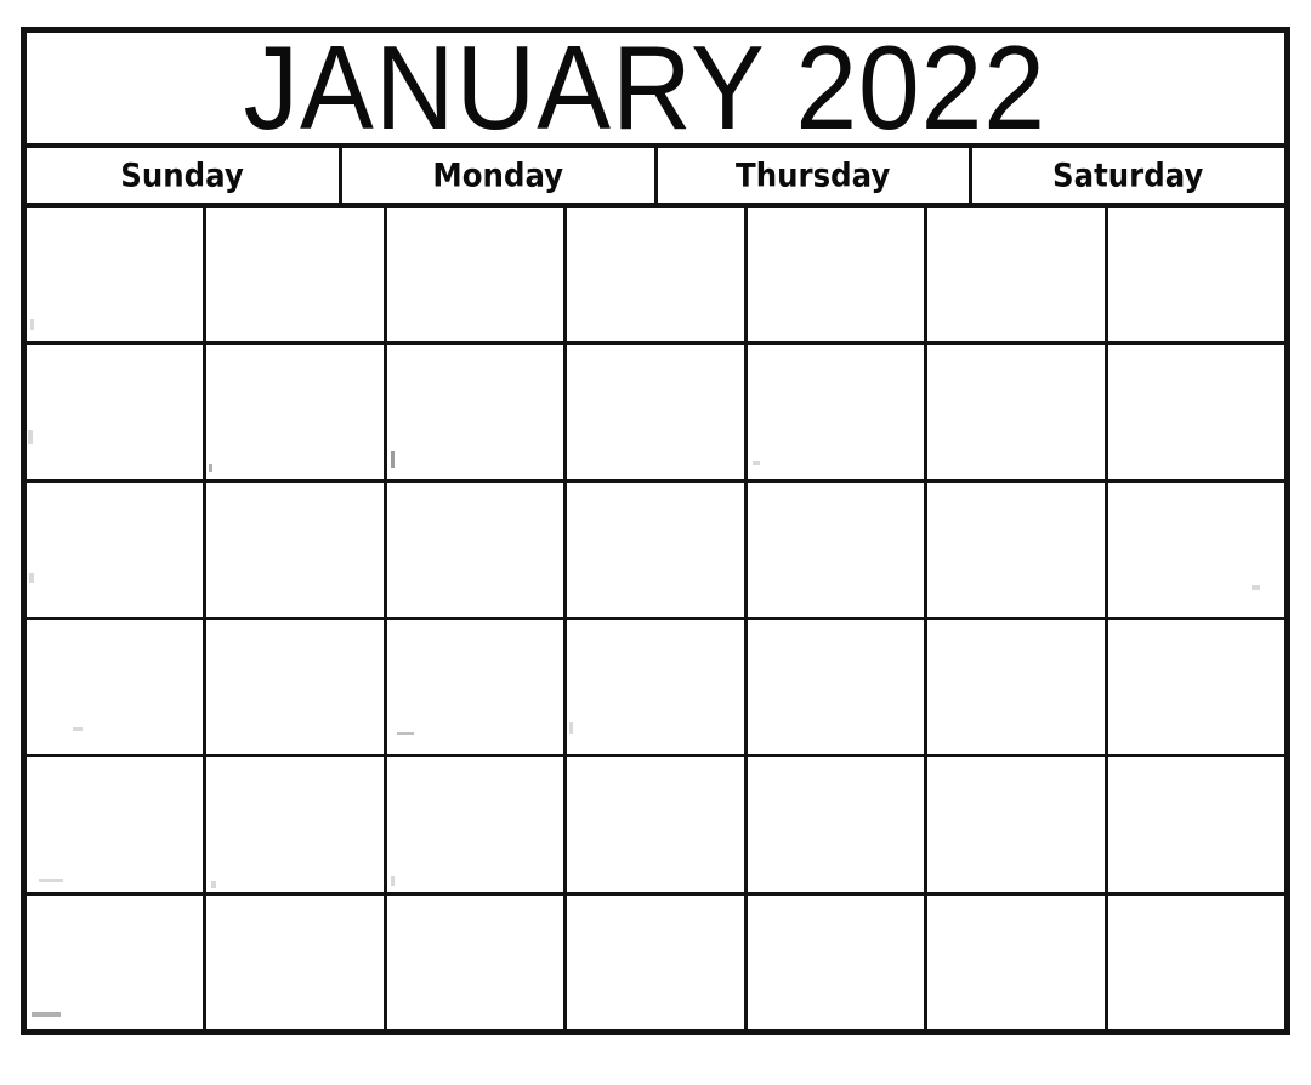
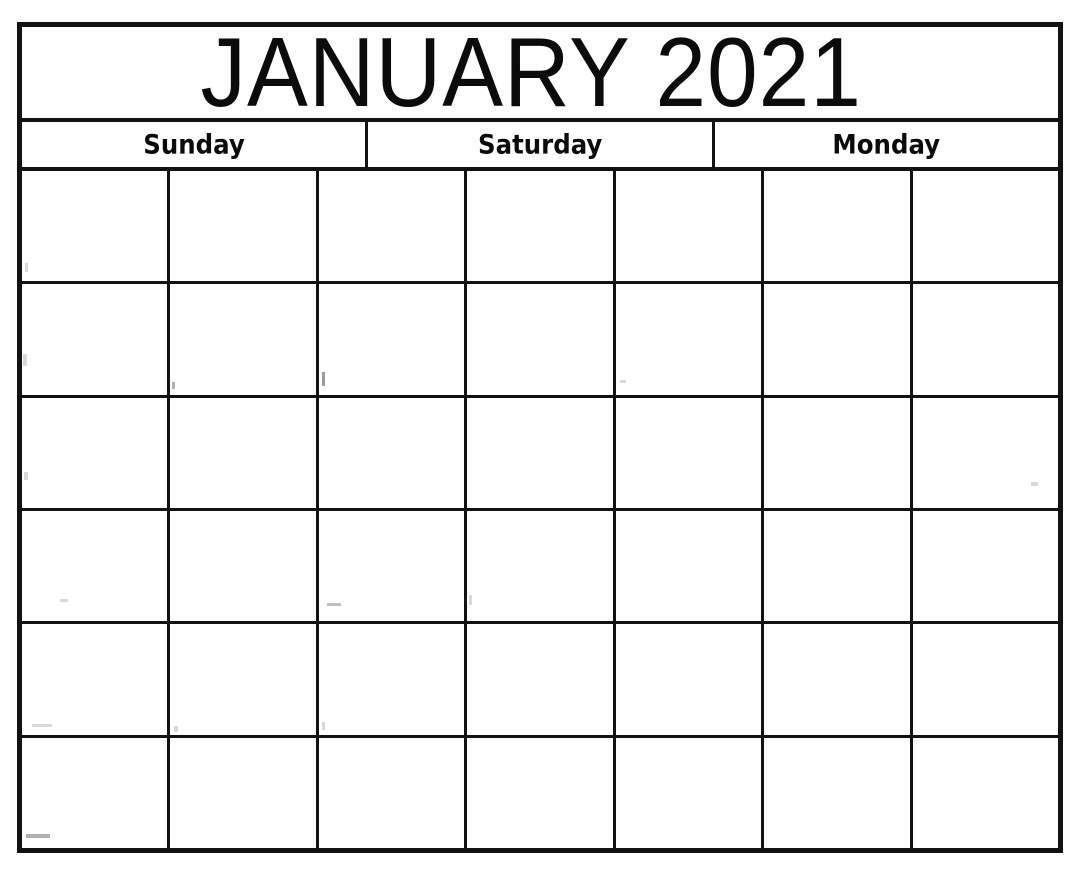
- JANUARY 2022
+ JANUARY 2021
  Sunday
- Monday
+ Saturday
- Thursday
- Saturday
+ Monday
